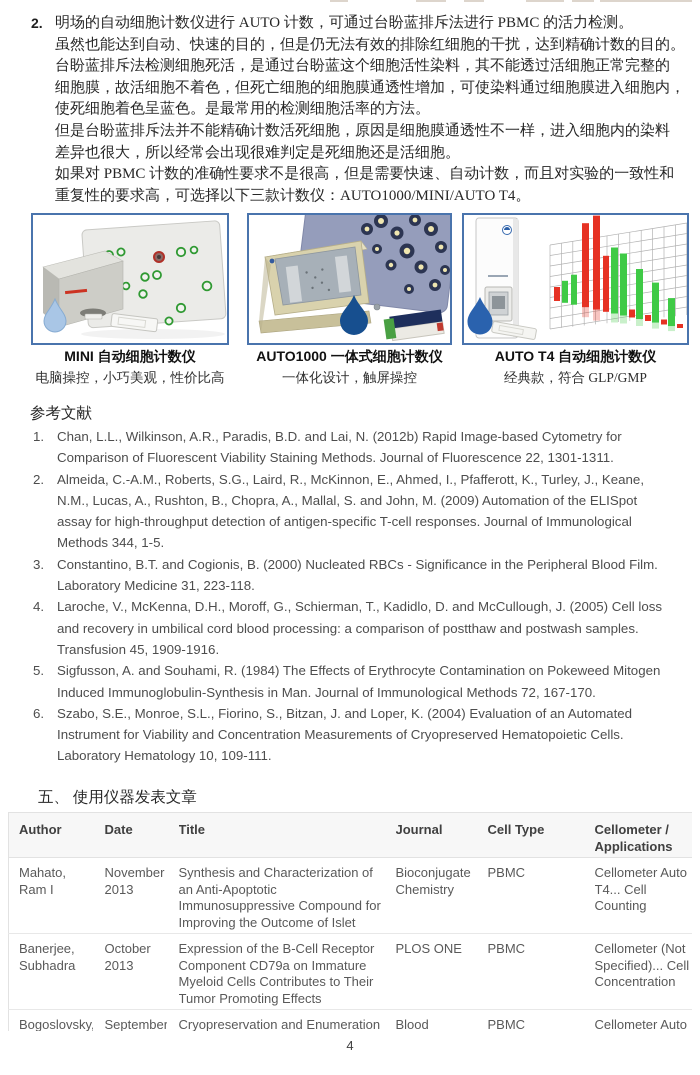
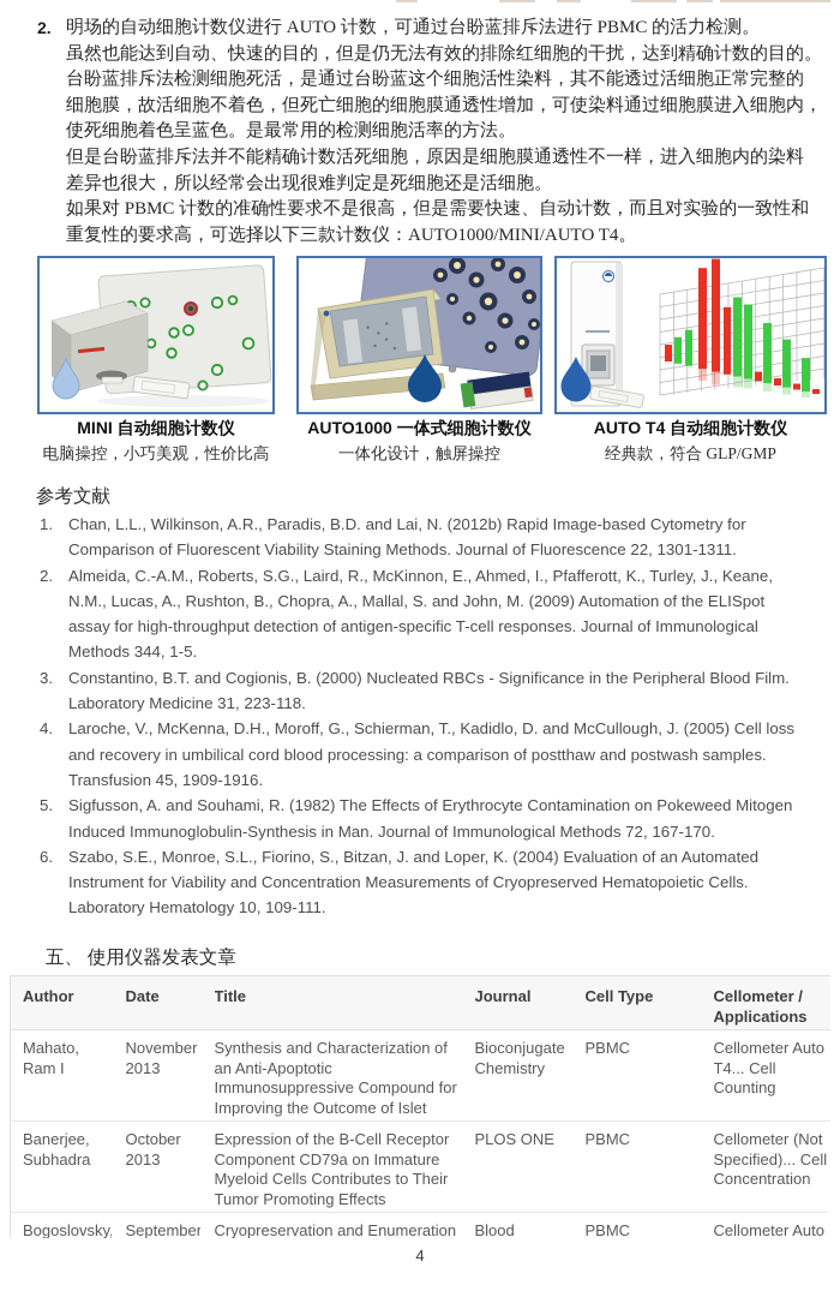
  2.
  明场的自动细胞计数仪进行 AUTO 计数，可通过台盼蓝排斥法进行 PBMC 的活力检测。
  虽然也能达到自动、快速的目的，但是仍无法有效的排除红细胞的干扰，达到精确计数的目的。
  台盼蓝排斥法检测细胞死活，是通过台盼蓝这个细胞活性染料，其不能透过活细胞正常完整的
  细胞膜，故活细胞不着色，但死亡细胞的细胞膜通透性增加，可使染料通过细胞膜进入细胞内，
  使死细胞着色呈蓝色。是最常用的检测细胞活率的方法。
  但是台盼蓝排斥法并不能精确计数活死细胞，原因是细胞膜通透性不一样，进入细胞内的染料
  差异也很大，所以经常会出现很难判定是死细胞还是活细胞。
  如果对 PBMC 计数的准确性要求不是很高，但是需要快速、自动计数，而且对实验的一致性和
  重复性的要求高，可选择以下三款计数仪：AUTO1000/MINI/AUTO T4。
  MINI 自动细胞计数仪
  AUTO1000 一体式细胞计数仪
  AUTO T4 自动细胞计数仪
  电脑操控，小巧美观，性价比高
  一体化设计，触屏操控
  经典款，符合 GLP/GMP
  参考文献
  1.
  Chan, L.L., Wilkinson, A.R., Paradis, B.D. and Lai, N. (2012b) Rapid Image-based Cytometry for Comparison of Fluorescent Viability Staining Methods. Journal of Fluorescence 22, 1301-1311.
  2.
  Almeida, C.-A.M., Roberts, S.G., Laird, R., McKinnon, E., Ahmed, I., Pfafferott, K., Turley, J., Keane, N.M., Lucas, A., Rushton, B., Chopra, A., Mallal, S. and John, M. (2009) Automation of the ELISpot assay for high-throughput detection of antigen-specific T-cell responses. Journal of Immunological Methods 344, 1-5.
  3.
  Constantino, B.T. and Cogionis, B. (2000) Nucleated RBCs - Significance in the Peripheral Blood Film. Laboratory Medicine 31, 223-118.
  4.
  Laroche, V., McKenna, D.H., Moroff, G., Schierman, T., Kadidlo, D. and McCullough, J. (2005) Cell loss and recovery in umbilical cord blood processing: a comparison of postthaw and postwash samples. Transfusion 45, 1909-1916.
  5.
- Sigfusson, A. and Souhami, R. (1984) The Effects of Erythrocyte Contamination on Pokeweed Mitogen Induced Immunoglobulin-Synthesis in Man. Journal of Immunological Methods 72, 167-170.
+ Sigfusson, A. and Souhami, R. (1982) The Effects of Erythrocyte Contamination on Pokeweed Mitogen Induced Immunoglobulin-Synthesis in Man. Journal of Immunological Methods 72, 167-170.
  6.
  Szabo, S.E., Monroe, S.L., Fiorino, S., Bitzan, J. and Loper, K. (2004) Evaluation of an Automated Instrument for Viability and Concentration Measurements of Cryopreserved Hematopoietic Cells. Laboratory Hematology 10, 109-111.
  五、 使用仪器发表文章
  Author	Date	Title	Journal	Cell Type	Cellometer / Applications
  Mahato, Ram I	November 2013	Synthesis and Characterization of an Anti-Apoptotic Immunosuppressive Compound for Improving the Outcome of Islet	Bioconjugate Chemistry	PBMC	Cellometer Auto T4... Cell Counting
  Banerjee, Subhadra	October 2013	Expression of the B-Cell Receptor Component CD79a on Immature Myeloid Cells Contributes to Their Tumor Promoting Effects	PLOS ONE	PBMC	Cellometer (Not Specified)... Cell Concentration
  Bogoslovsky	September	Cryopreservation and Enumeration	Blood	PBMC	Cellometer Auto
  4
